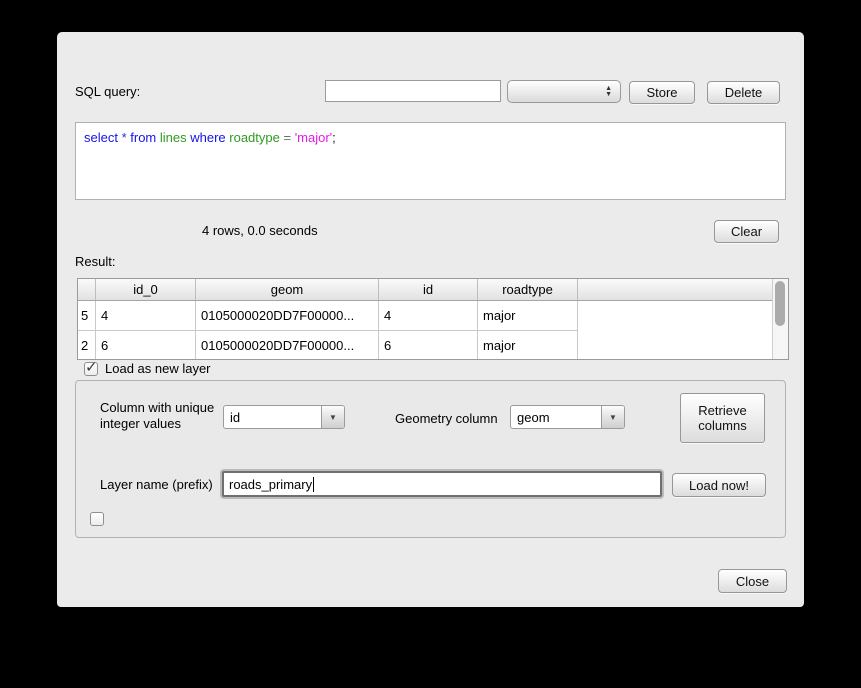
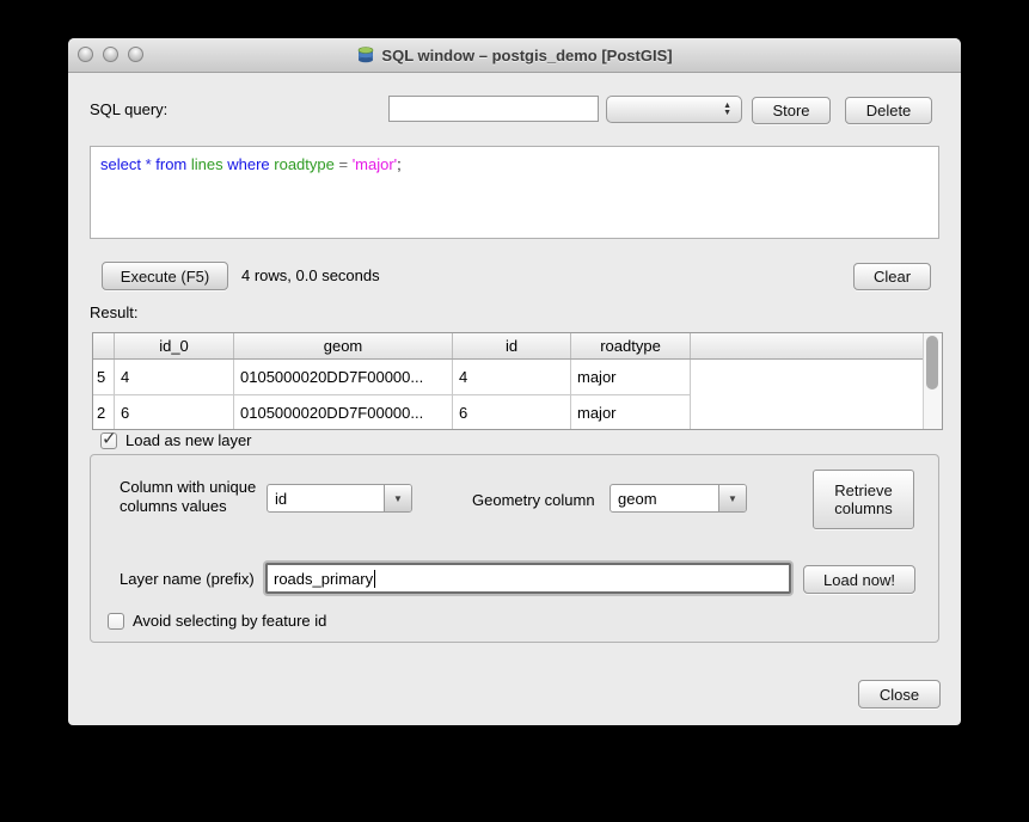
+ SQL window – postgis_demo [PostGIS]
  SQL query:
  Store
  Delete
  select * from lines where roadtype = 'major';
+ Execute (F5)
  4 rows, 0.0 seconds
  Clear
  Result:
  id_0
  geom
  id
  roadtype
  5
  4
  0105000020DD7F00000...
  4
  major
  2
  6
  0105000020DD7F00000...
  6
  major
  Load as new layer
- Column with unique integer values
+ Column with unique columns values
  id
  ▼
  Geometry column
  geom
  ▼
  Retrieve columns
  Layer name (prefix)
  roads_primary
  Load now!
+ Avoid selecting by feature id
  Close
